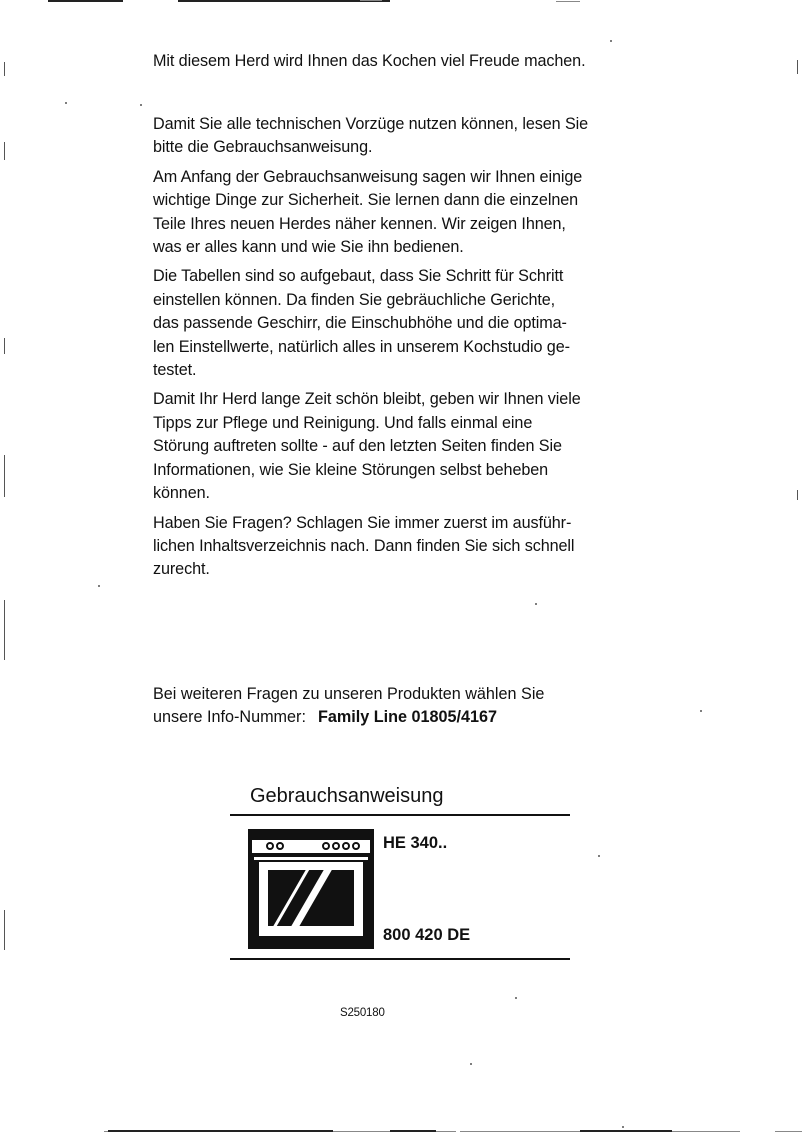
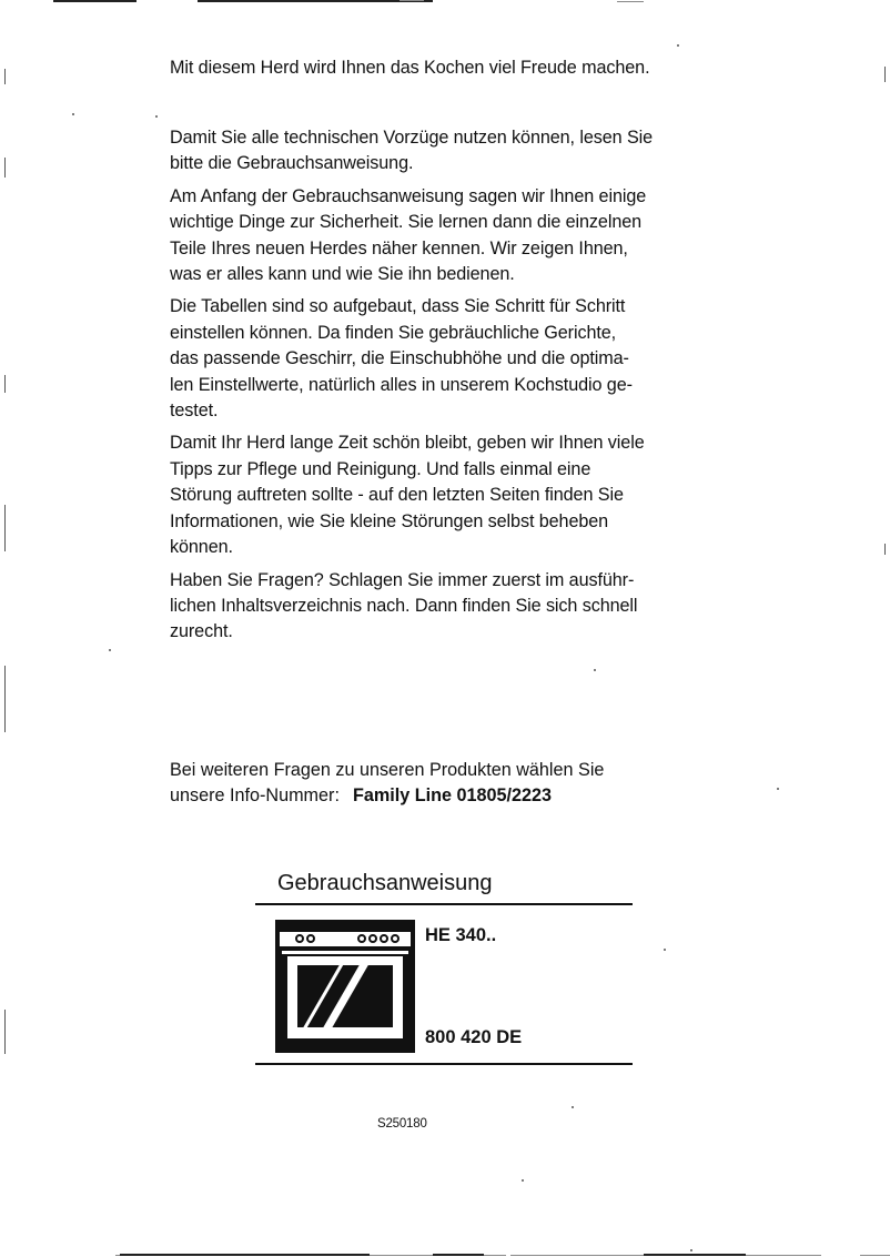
  Mit diesem Herd wird Ihnen das Kochen viel Freude machen.
  Damit Sie alle technischen Vorzüge nutzen können, lesen Sie
  bitte die Gebrauchsanweisung.
  Am Anfang der Gebrauchsanweisung sagen wir Ihnen einige
  wichtige Dinge zur Sicherheit. Sie lernen dann die einzelnen
  Teile Ihres neuen Herdes näher kennen. Wir zeigen Ihnen,
  was er alles kann und wie Sie ihn bedienen.
  Die Tabellen sind so aufgebaut, dass Sie Schritt für Schritt
  einstellen können. Da finden Sie gebräuchliche Gerichte,
  das passende Geschirr, die Einschubhöhe und die optima-
  len Einstellwerte, natürlich alles in unserem Kochstudio ge-
  testet.
  Damit Ihr Herd lange Zeit schön bleibt, geben wir Ihnen viele
  Tipps zur Pflege und Reinigung. Und falls einmal eine
  Störung auftreten sollte - auf den letzten Seiten finden Sie
  Informationen, wie Sie kleine Störungen selbst beheben
  können.
  Haben Sie Fragen? Schlagen Sie immer zuerst im ausführ-
  lichen Inhaltsverzeichnis nach. Dann finden Sie sich schnell
  zurecht.
  Bei weiteren Fragen zu unseren Produkten wählen Sie
- unsere Info-Nummer: Family Line 01805/4167
+ unsere Info-Nummer: Family Line 01805/2223
  Gebrauchsanweisung
  HE 340..
  800 420 DE
  S250180
